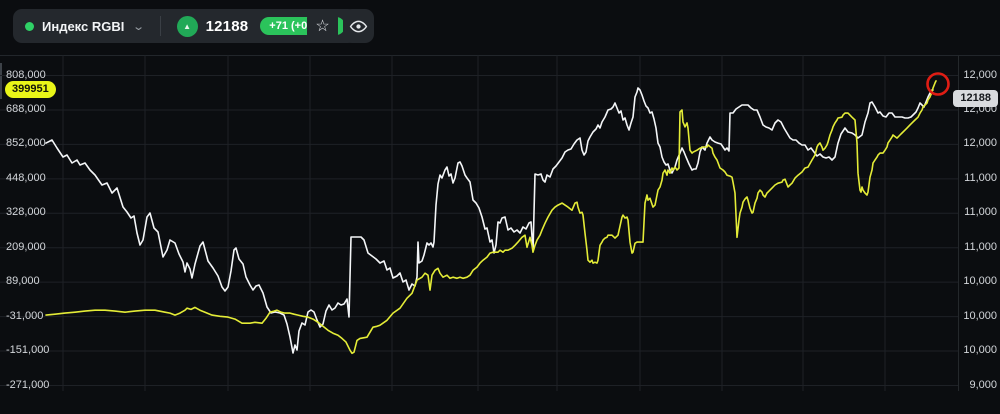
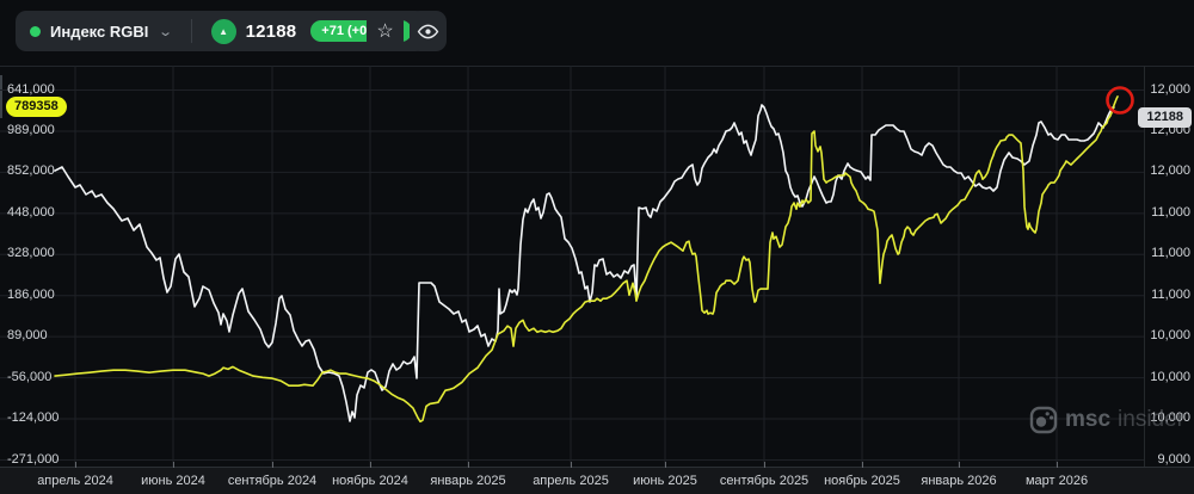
  Индекс RGBI
  ⌄
  ▲
  12188
  ☆
- 808,000
+ 641,000
- 688,000
+ 989,000
  852,000
  448,000
  328,000
- 209,000
+ 186,000
  89,000
- -31,000
+ -56,000
- -151,000
+ -124,000
  -271,000
  12,000
  12,000
  12,000
  11,000
  11,000
  11,000
  10,000
  10,000
  10,000
  9,000
- 399951
+ 789358
  12188
+ апрель 2024
+ июнь 2024
+ сентябрь 2024
+ ноябрь 2024
+ январь 2025
+ апрель 2025
+ июнь 2025
+ сентябрь 2025
+ ноябрь 2025
+ январь 2026
+ март 2026
+ msc
+ insider
